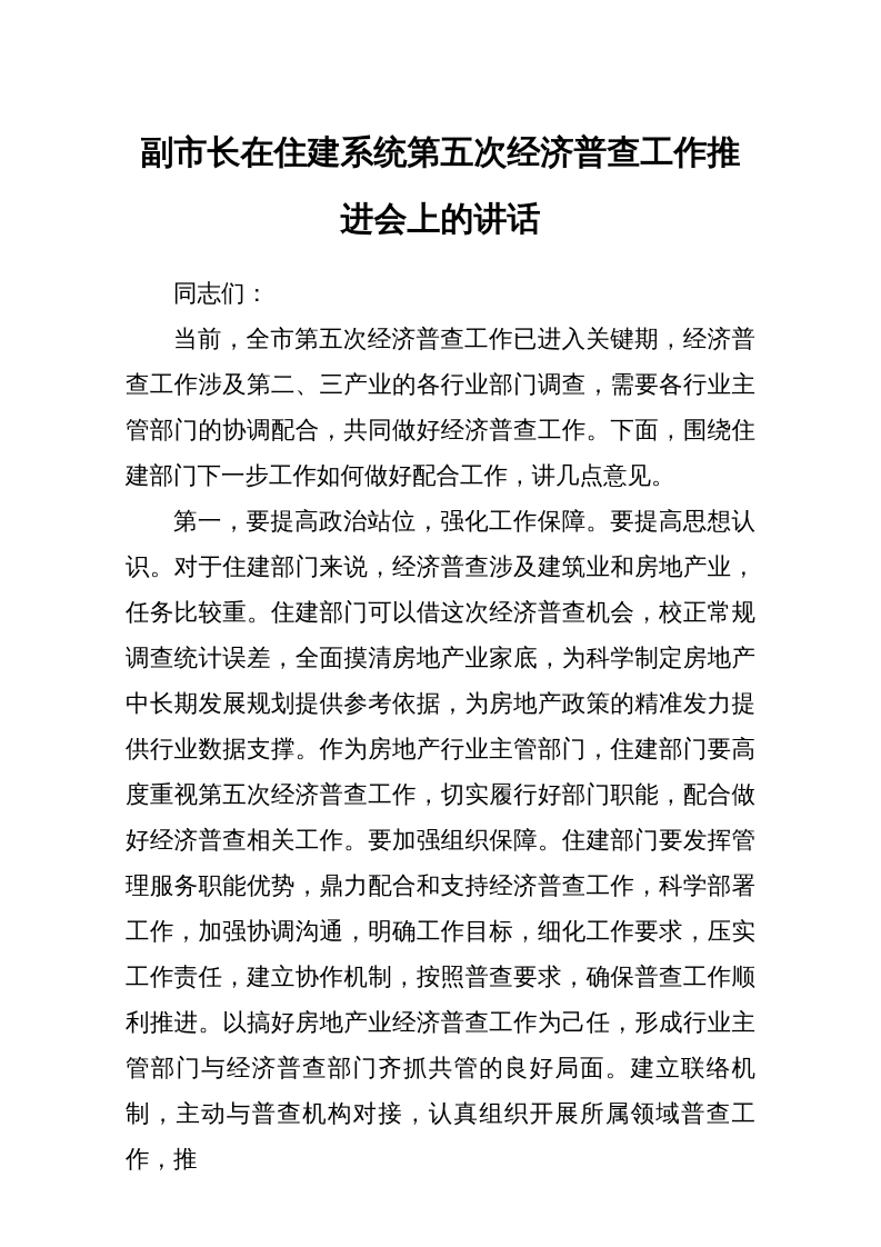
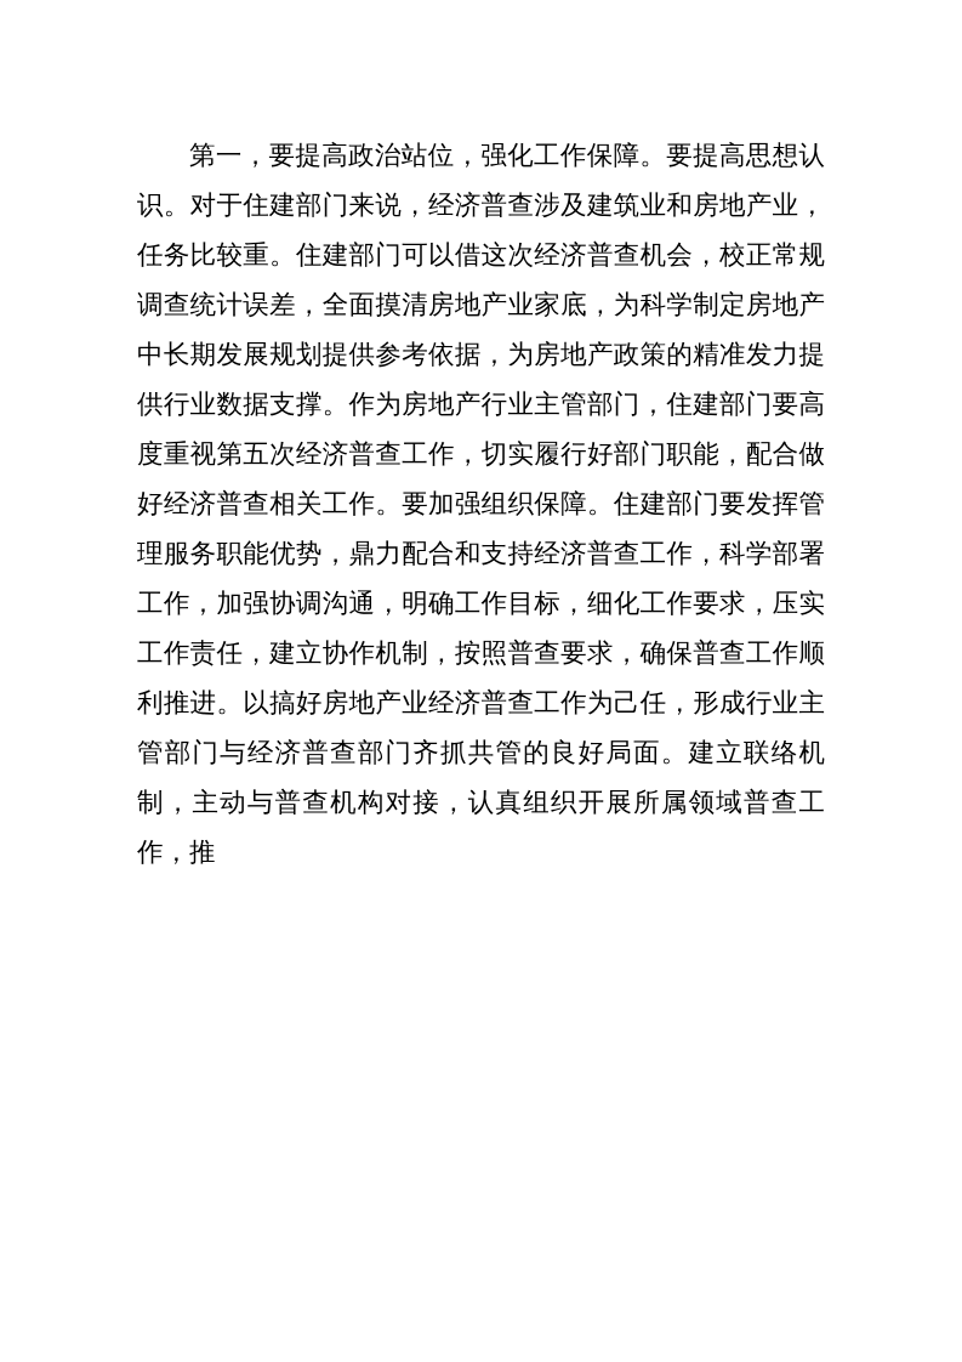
- 副市长在住建系统第五次经济普查工作推进会上的讲话
- 同志们：
- 当前，全市第五次经济普查工作已进入关键期，经济普查工作涉及第二、三产业的各行业部门调查，需要各行业主管部门的协调配合，共同做好经济普查工作。下面，围绕住建部门下一步工作如何做好配合工作，讲几点意见。
  第一，要提高政治站位，强化工作保障。要提高思想认识。对于住建部门来说，经济普查涉及建筑业和房地产业，任务比较重。住建部门可以借这次经济普查机会，校正常规调查统计误差，全面摸清房地产业家底，为科学制定房地产中长期发展规划提供参考依据，为房地产政策的精准发力提供行业数据支撑。作为房地产行业主管部门，住建部门要高度重视第五次经济普查工作，切实履行好部门职能，配合做好经济普查相关工作。要加强组织保障。住建部门要发挥管理服务职能优势，鼎力配合和支持经济普查工作，科学部署工作，加强协调沟通，明确工作目标，细化工作要求，压实工作责任，建立协作机制，按照普查要求，确保普查工作顺利推进。以搞好房地产业经济普查工作为己任，形成行业主管部门与经济普查部门齐抓共管的良好局面。建立联络机制，主动与普查机构对接，认真组织开展所属领域普查工作，推
